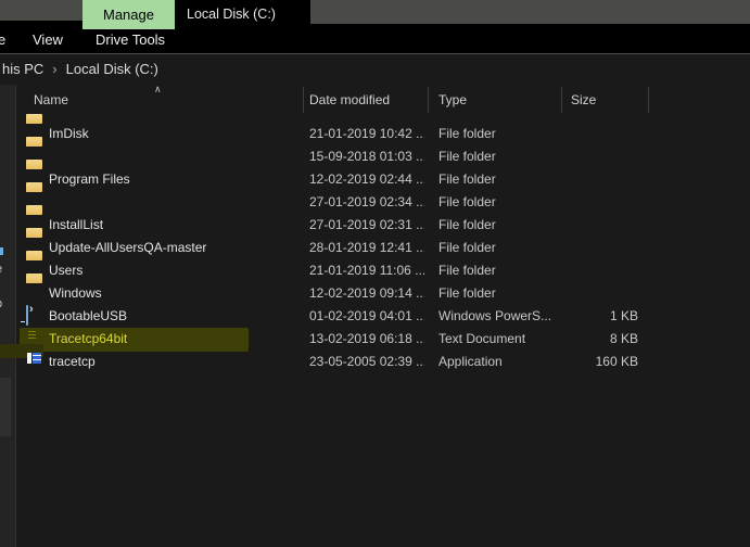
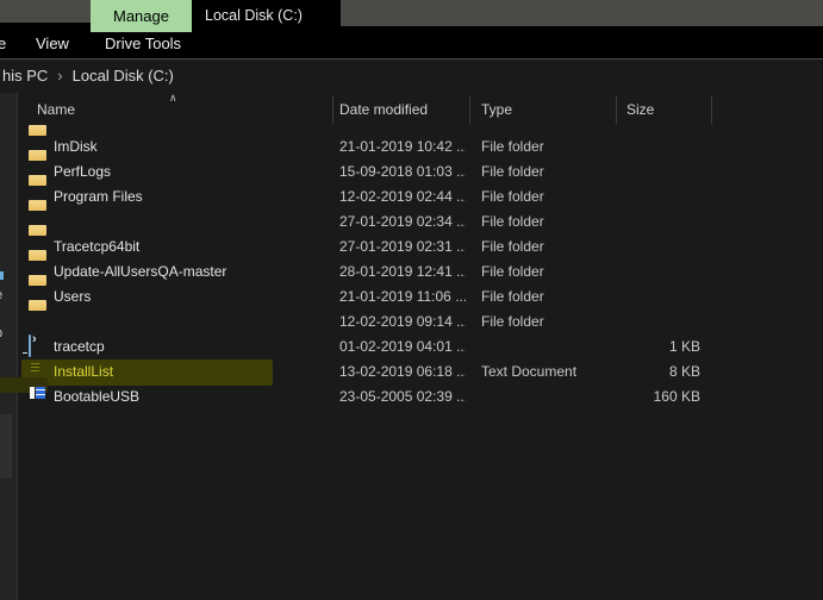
  Manage
  Local Disk (C:)
  e
  View
  Drive Tools
  his PC
  ›
  Local Disk (C:)
  ∧
  Name
  Date modified
  Type
  Size
  ImDisk
  21-01-2019 10:42 ..
  File folder
+ PerfLogs
  15-09-2018 01:03 ..
  File folder
  Program Files
  12-02-2019 02:44 ..
  File folder
  27-01-2019 02:34 ..
  File folder
- InstallList
+ Tracetcp64bit
  27-01-2019 02:31 ..
  File folder
  Update-AllUsersQA-master
  28-01-2019 12:41 ..
  File folder
  Users
  21-01-2019 11:06 ...
  File folder
- Windows
  12-02-2019 09:14 ..
  File folder
- BootableUSB
+ tracetcp
  01-02-2019 04:01 ..
- Windows PowerS...
  1 KB
- Tracetcp64bit
+ InstallList
  13-02-2019 06:18 ..
  Text Document
  8 KB
- tracetcp
+ BootableUSB
  23-05-2005 02:39 ..
- Application
  160 KB
